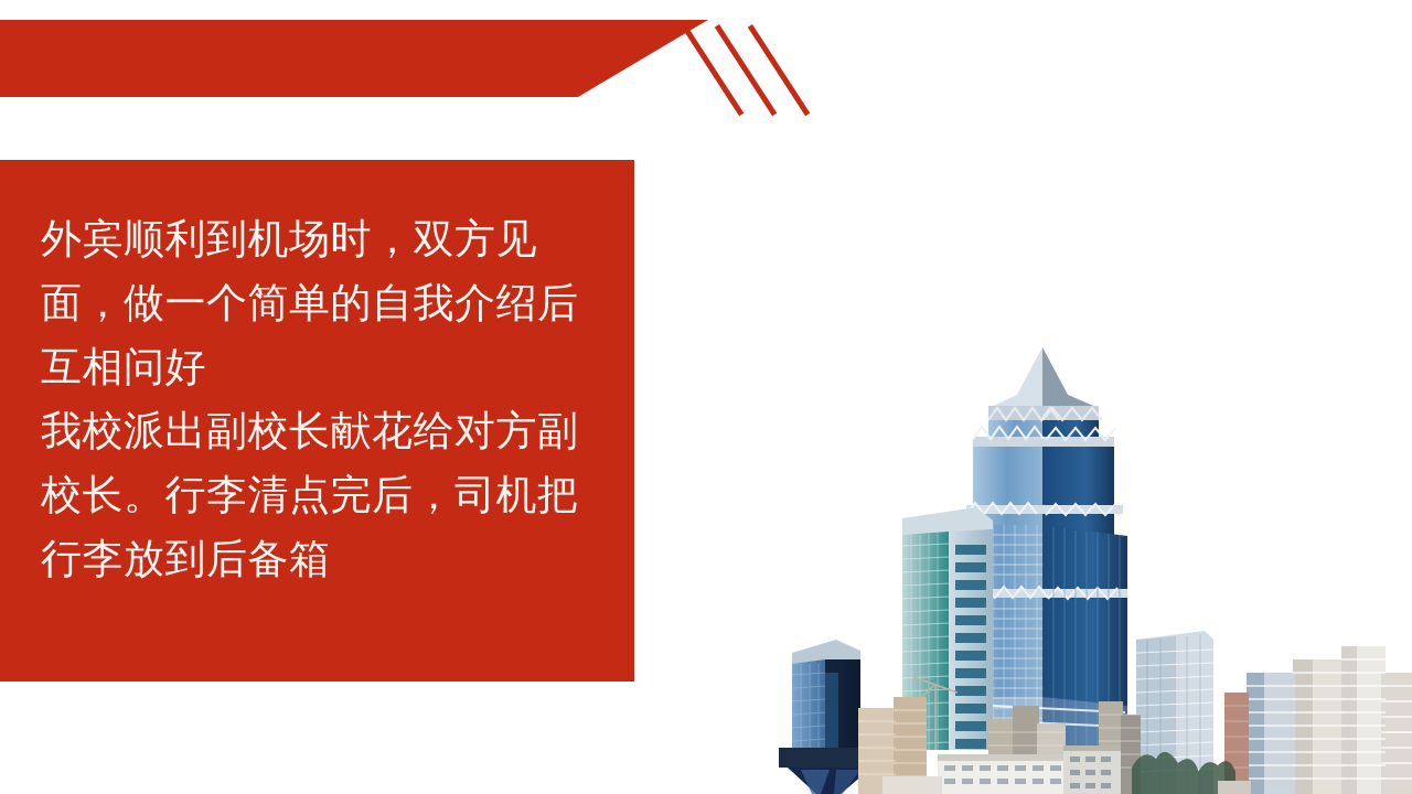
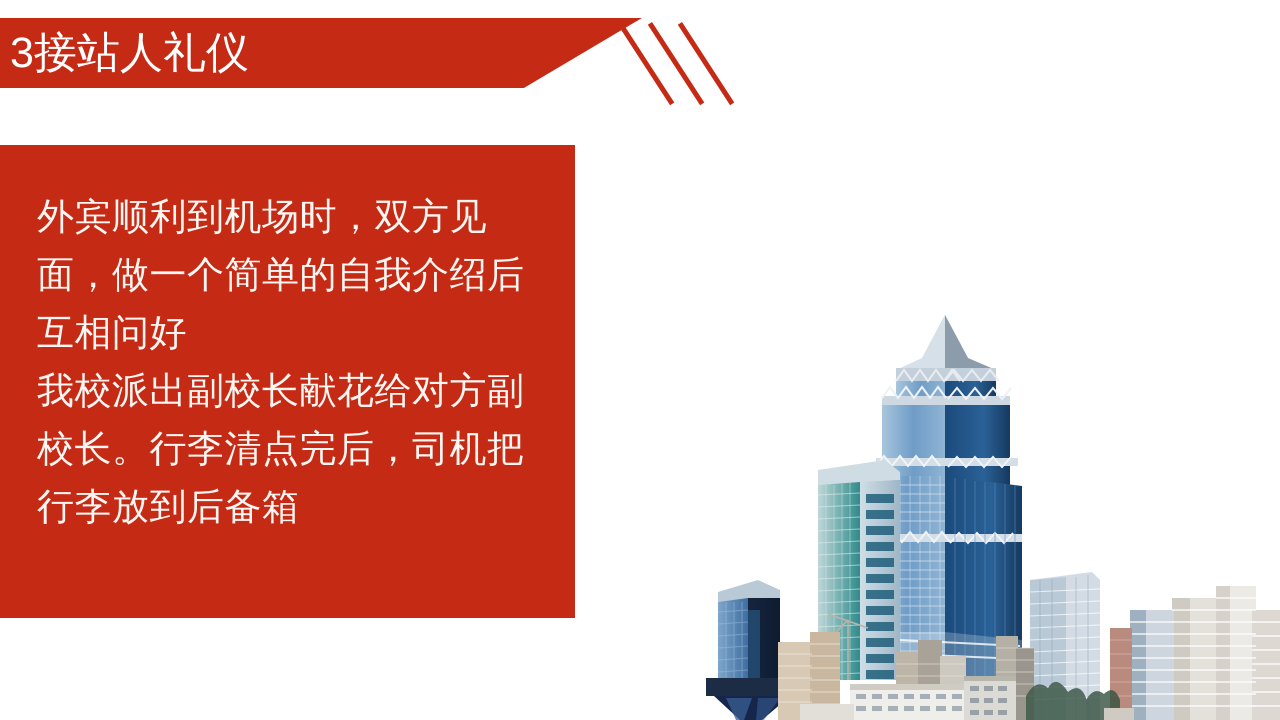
+ 3接站人礼仪
  外宾顺利到机场时，双方见面，做一个简单的自我介绍后互相问好
  我校派出副校长献花给对方副校长。行李清点完后，司机把行李放到后备箱
